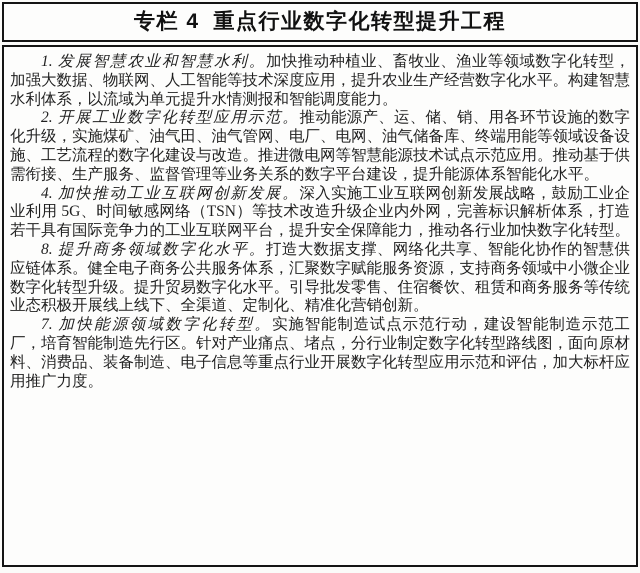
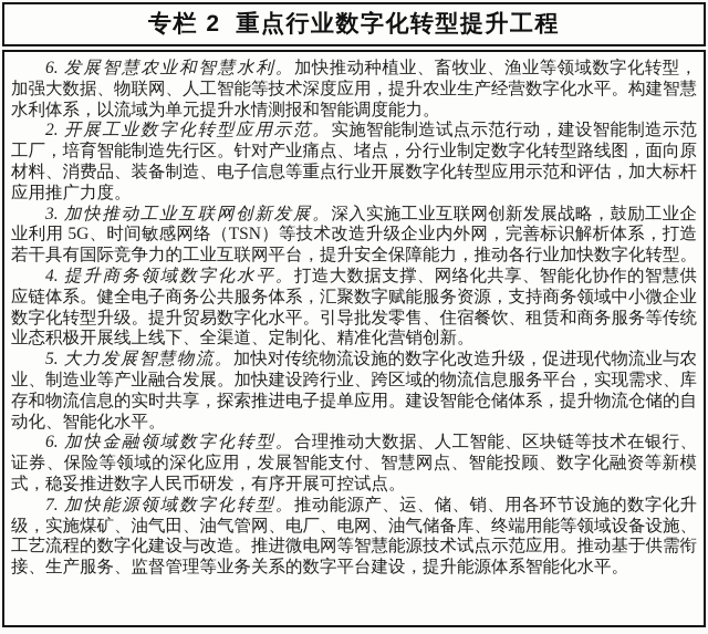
- 专栏 4 重点行业数字化转型提升工程
+ 专栏 2 重点行业数字化转型提升工程
- 1. 发展智慧农业和智慧水利。加快推动种植业、畜牧业、渔业等领域数字化转型，加强大数据、物联网、人工智能等技术深度应用，提升农业生产经营数字化水平。构建智慧水利体系，以流域为单元提升水情测报和智能调度能力。
+ 6. 发展智慧农业和智慧水利。加快推动种植业、畜牧业、渔业等领域数字化转型，加强大数据、物联网、人工智能等技术深度应用，提升农业生产经营数字化水平。构建智慧水利体系，以流域为单元提升水情测报和智能调度能力。
- 2. 开展工业数字化转型应用示范。推动能源产、运、储、销、用各环节设施的数字化升级，实施煤矿、油气田、油气管网、电厂、电网、油气储备库、终端用能等领域设备设施、工艺流程的数字化建设与改造。推进微电网等智慧能源技术试点示范应用。推动基于供需衔接、生产服务、监督管理等业务关系的数字平台建设，提升能源体系智能化水平。
+ 2. 开展工业数字化转型应用示范。实施智能制造试点示范行动，建设智能制造示范工厂，培育智能制造先行区。针对产业痛点、堵点，分行业制定数字化转型路线图，面向原材料、消费品、装备制造、电子信息等重点行业开展数字化转型应用示范和评估，加大标杆应用推广力度。
- 4. 加快推动工业互联网创新发展。深入实施工业互联网创新发展战略，鼓励工业企业利用 5G、时间敏感网络（TSN）等技术改造升级企业内外网，完善标识解析体系，打造若干具有国际竞争力的工业互联网平台，提升安全保障能力，推动各行业加快数字化转型。
+ 3. 加快推动工业互联网创新发展。深入实施工业互联网创新发展战略，鼓励工业企业利用 5G、时间敏感网络（TSN）等技术改造升级企业内外网，完善标识解析体系，打造若干具有国际竞争力的工业互联网平台，提升安全保障能力，推动各行业加快数字化转型。
- 8. 提升商务领域数字化水平。打造大数据支撑、网络化共享、智能化协作的智慧供应链体系。健全电子商务公共服务体系，汇聚数字赋能服务资源，支持商务领域中小微企业数字化转型升级。提升贸易数字化水平。引导批发零售、住宿餐饮、租赁和商务服务等传统业态积极开展线上线下、全渠道、定制化、精准化营销创新。
+ 4. 提升商务领域数字化水平。打造大数据支撑、网络化共享、智能化协作的智慧供应链体系。健全电子商务公共服务体系，汇聚数字赋能服务资源，支持商务领域中小微企业数字化转型升级。提升贸易数字化水平。引导批发零售、住宿餐饮、租赁和商务服务等传统业态积极开展线上线下、全渠道、定制化、精准化营销创新。
+ 5. 大力发展智慧物流。加快对传统物流设施的数字化改造升级，促进现代物流业与农业、制造业等产业融合发展。加快建设跨行业、跨区域的物流信息服务平台，实现需求、库存和物流信息的实时共享，探索推进电子提单应用。建设智能仓储体系，提升物流仓储的自动化、智能化水平。
+ 6. 加快金融领域数字化转型。合理推动大数据、人工智能、区块链等技术在银行、证券、保险等领域的深化应用，发展智能支付、智慧网点、智能投顾、数字化融资等新模式，稳妥推进数字人民币研发，有序开展可控试点。
- 7. 加快能源领域数字化转型。实施智能制造试点示范行动，建设智能制造示范工厂，培育智能制造先行区。针对产业痛点、堵点，分行业制定数字化转型路线图，面向原材料、消费品、装备制造、电子信息等重点行业开展数字化转型应用示范和评估，加大标杆应用推广力度。
+ 7. 加快能源领域数字化转型。推动能源产、运、储、销、用各环节设施的数字化升级，实施煤矿、油气田、油气管网、电厂、电网、油气储备库、终端用能等领域设备设施、工艺流程的数字化建设与改造。推进微电网等智慧能源技术试点示范应用。推动基于供需衔接、生产服务、监督管理等业务关系的数字平台建设，提升能源体系智能化水平。
